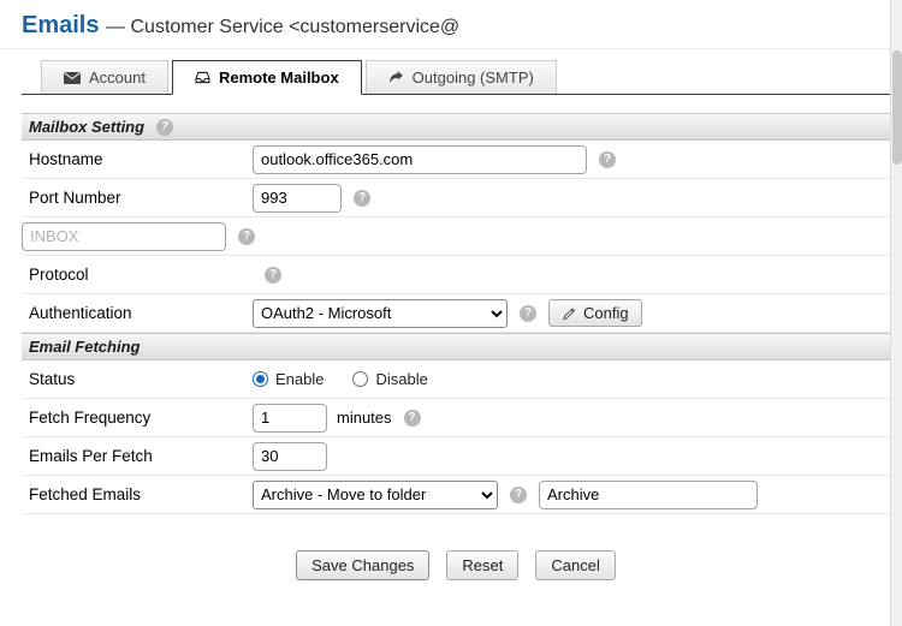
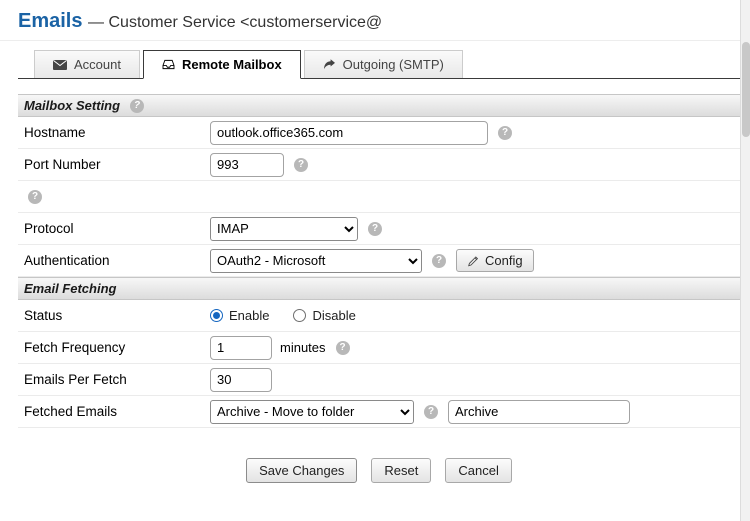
  Emails — Customer Service <customerservice@
  Account
  Remote Mailbox
  Outgoing (SMTP)
  Mailbox Setting
  ?
  Hostname
  outlook.office365.com
  ?
  Port Number
  993
  ?
- INBOX
  ?
  Protocol
+ IMAP
  ?
  Authentication
  OAuth2 - Microsoft
  ?
  Config
  Email Fetching
  Status
  Enable
  Disable
  Fetch Frequency
  1
  minutes
  ?
  Emails Per Fetch
  30
  Fetched Emails
  Archive - Move to folder
  ?
  Archive
  Save Changes
  Reset
  Cancel
